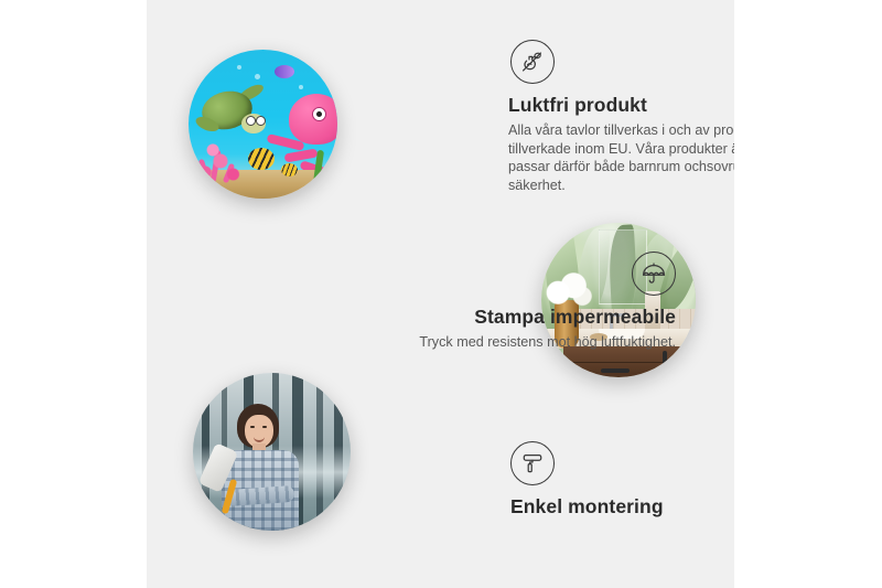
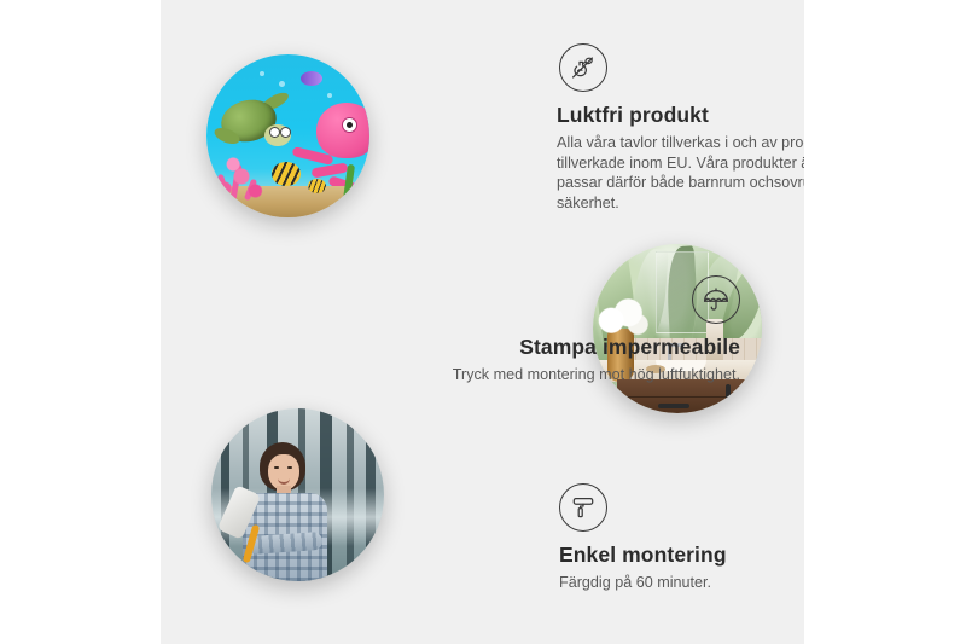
  Luktfri produkt
  Alla våra tavlor tillverkas i och av pro tillverkade inom EU. Våra produkter passar därför både barnrum ochsovr säkerhet.
  Stampa impermeabile
- Tryck med resistens mot hög luftfuktighet.
+ Tryck med montering mot hög luftfuktighet.
  Enkel montering
+ Färgdig på 60 minuter.
